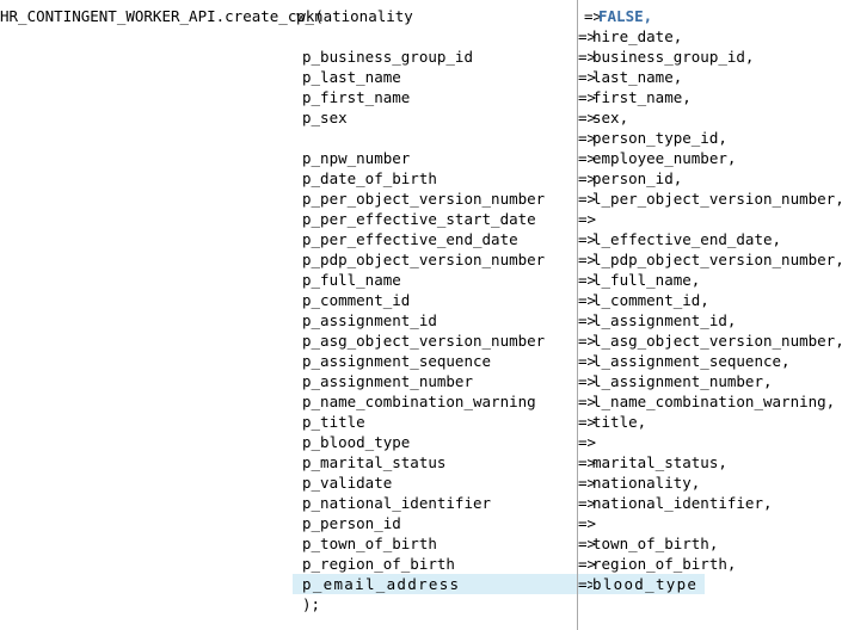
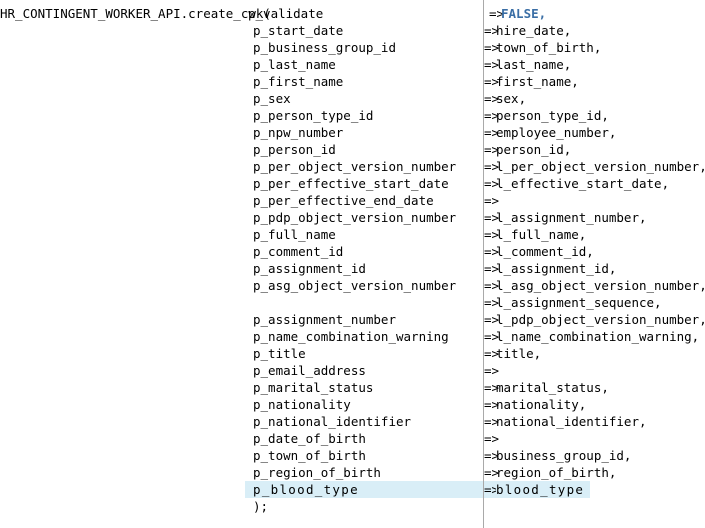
  HR_CONTINGENT_WORKER_API.create_cwk(
- p_nationality
+ p_validate
  =>
  FALSE,
+ p_start_date
  =>
  hire_date,
  p_business_group_id
  =>
- business_group_id,
+ town_of_birth,
  p_last_name
  =>
  last_name,
  p_first_name
  =>
  first_name,
  p_sex
  =>
  sex,
+ p_person_type_id
  =>
  person_type_id,
  p_npw_number
  =>
  employee_number,
- p_date_of_birth
+ p_person_id
  =>
  person_id,
  p_per_object_version_number
  =>
  l_per_object_version_number,
  p_per_effective_start_date
  =>
+ l_effective_start_date,
  p_per_effective_end_date
  =>
- l_effective_end_date,
  p_pdp_object_version_number
  =>
- l_pdp_object_version_number,
+ l_assignment_number,
  p_full_name
  =>
  l_full_name,
  p_comment_id
  =>
  l_comment_id,
  p_assignment_id
  =>
  l_assignment_id,
  p_asg_object_version_number
  =>
  l_asg_object_version_number,
- p_assignment_sequence
  =>
  l_assignment_sequence,
  p_assignment_number
  =>
- l_assignment_number,
+ l_pdp_object_version_number,
  p_name_combination_warning
  =>
  l_name_combination_warning,
  p_title
  =>
  title,
- p_blood_type
+ p_email_address
  =>
  p_marital_status
  =>
  marital_status,
- p_validate
+ p_nationality
  =>
  nationality,
  p_national_identifier
  =>
  national_identifier,
- p_person_id
+ p_date_of_birth
  =>
  p_town_of_birth
  =>
- town_of_birth,
+ business_group_id,
  p_region_of_birth
  =>
  region_of_birth,
- p_email_address
+ p_blood_type
  blood_type
  );
